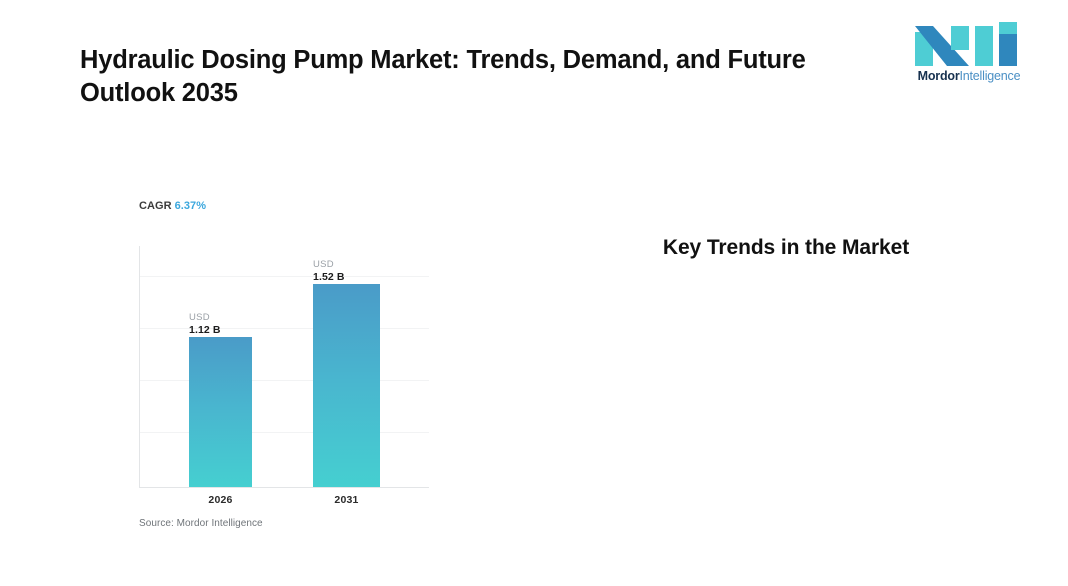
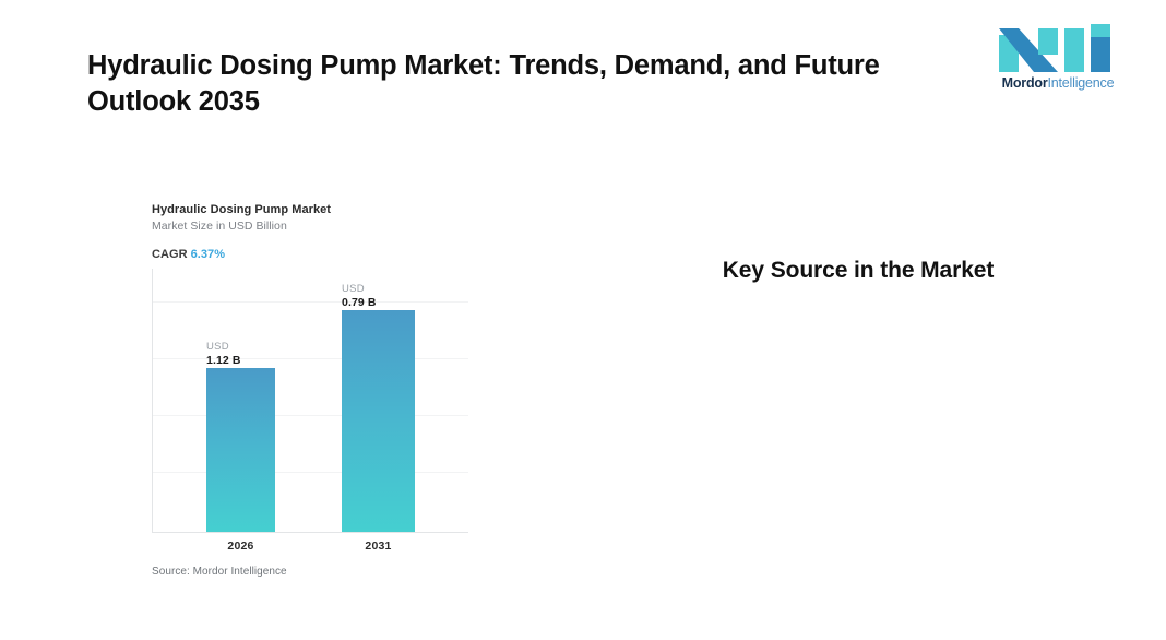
  Hydraulic Dosing Pump Market: Trends, Demand, and Future Outlook 2035
  MordorIntelligence
+ Hydraulic Dosing Pump Market
+ Market Size in USD Billion
  CAGR 6.37%
  USD
  1.12 B
  USD
- 1.52 B
+ 0.79 B
  2026
  2031
  Source: Mordor Intelligence
- Key Trends in the Market
+ Key Source in the Market
